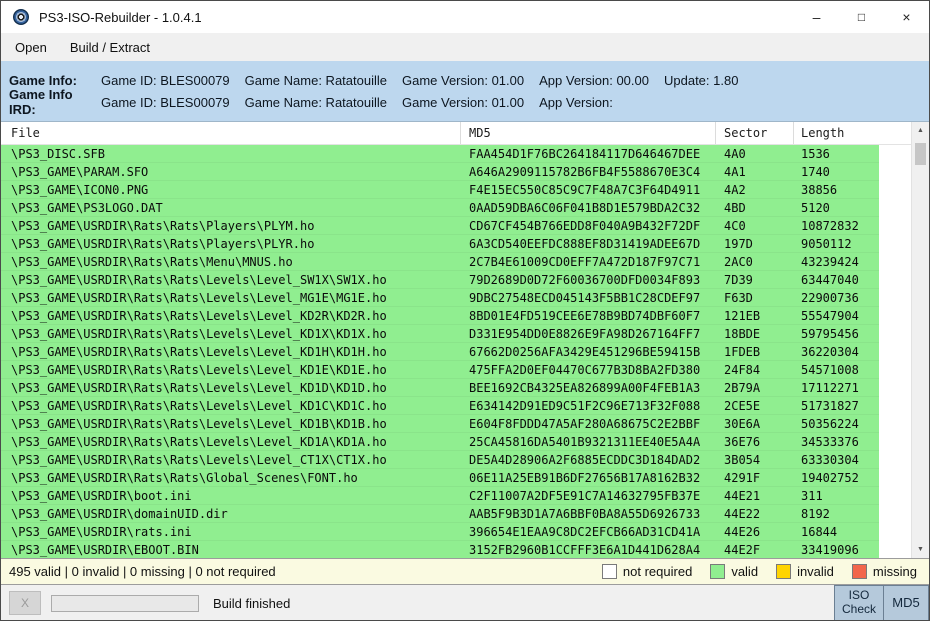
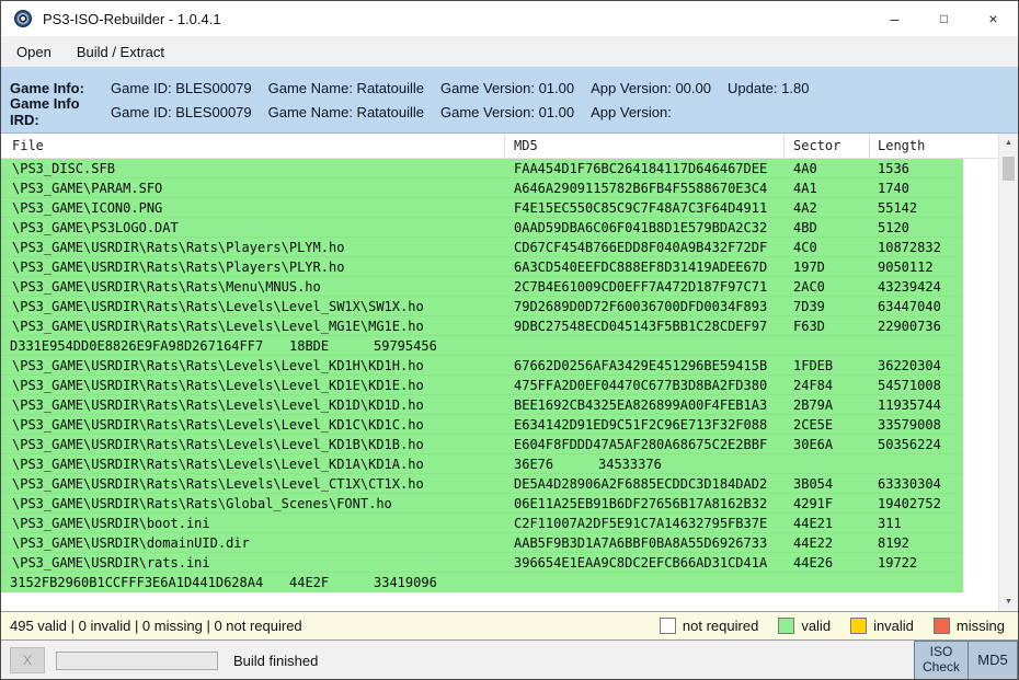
  PS3-ISO-Rebuilder - 1.0.4.1
  –
  □
  ×
  Open
  Build / Extract
  Game Info:
  Game ID: BLES00079
  Game Name: Ratatouille
  Game Version: 01.00
  App Version: 00.00
  Update: 1.80
  Game Info IRD:
  Game ID: BLES00079
  Game Name: Ratatouille
  Game Version: 01.00
  App Version:
  File
  MD5
  Sector
  Length
  \PS3_DISC.SFB
  FAA454D1F76BC264184117D646467DEE
  4A0
  1536
  \PS3_GAME\PARAM.SFO
  A646A2909115782B6FB4F5588670E3C4
  4A1
  1740
  \PS3_GAME\ICON0.PNG
  F4E15EC550C85C9C7F48A7C3F64D4911
  4A2
- 38856
+ 55142
  \PS3_GAME\PS3LOGO.DAT
  0AAD59DBA6C06F041B8D1E579BDA2C32
  4BD
  5120
  \PS3_GAME\USRDIR\Rats\Rats\Players\PLYM.ho
  CD67CF454B766EDD8F040A9B432F72DF
  4C0
  10872832
  \PS3_GAME\USRDIR\Rats\Rats\Players\PLYR.ho
  6A3CD540EEFDC888EF8D31419ADEE67D
  197D
  9050112
  \PS3_GAME\USRDIR\Rats\Rats\Menu\MNUS.ho
  2C7B4E61009CD0EFF7A472D187F97C71
  2AC0
  43239424
  \PS3_GAME\USRDIR\Rats\Rats\Levels\Level_SW1X\SW1X.ho
  79D2689D0D72F60036700DFD0034F893
  7D39
  63447040
  \PS3_GAME\USRDIR\Rats\Rats\Levels\Level_MG1E\MG1E.ho
  9DBC27548ECD045143F5BB1C28CDEF97
  F63D
  22900736
- \PS3_GAME\USRDIR\Rats\Rats\Levels\Level_KD2R\KD2R.ho
- 8BD01E4FD519CEE6E78B9BD74DBF60F7
- 121EB
- 55547904
- \PS3_GAME\USRDIR\Rats\Rats\Levels\Level_KD1X\KD1X.ho
  D331E954DD0E8826E9FA98D267164FF7
  18BDE
  59795456
  \PS3_GAME\USRDIR\Rats\Rats\Levels\Level_KD1H\KD1H.ho
  67662D0256AFA3429E451296BE59415B
  1FDEB
  36220304
  \PS3_GAME\USRDIR\Rats\Rats\Levels\Level_KD1E\KD1E.ho
  475FFA2D0EF04470C677B3D8BA2FD380
  24F84
  54571008
  \PS3_GAME\USRDIR\Rats\Rats\Levels\Level_KD1D\KD1D.ho
  BEE1692CB4325EA826899A00F4FEB1A3
  2B79A
- 17112271
+ 11935744
  \PS3_GAME\USRDIR\Rats\Rats\Levels\Level_KD1C\KD1C.ho
  E634142D91ED9C51F2C96E713F32F088
  2CE5E
- 51731827
+ 33579008
  \PS3_GAME\USRDIR\Rats\Rats\Levels\Level_KD1B\KD1B.ho
  E604F8FDDD47A5AF280A68675C2E2BBF
  30E6A
  50356224
  \PS3_GAME\USRDIR\Rats\Rats\Levels\Level_KD1A\KD1A.ho
- 25CA45816DA5401B9321311EE40E5A4A
  36E76
  34533376
  \PS3_GAME\USRDIR\Rats\Rats\Levels\Level_CT1X\CT1X.ho
  DE5A4D28906A2F6885ECDDC3D184DAD2
  3B054
  63330304
  \PS3_GAME\USRDIR\Rats\Rats\Global_Scenes\FONT.ho
  06E11A25EB91B6DF27656B17A8162B32
  4291F
  19402752
  \PS3_GAME\USRDIR\boot.ini
  C2F11007A2DF5E91C7A14632795FB37E
  44E21
  311
  \PS3_GAME\USRDIR\domainUID.dir
  AAB5F9B3D1A7A6BBF0BA8A55D6926733
  44E22
  8192
  \PS3_GAME\USRDIR\rats.ini
  396654E1EAA9C8DC2EFCB66AD31CD41A
  44E26
- 16844
+ 19722
- \PS3_GAME\USRDIR\EBOOT.BIN
  3152FB2960B1CCFFF3E6A1D441D628A4
  44E2F
  33419096
  495 valid | 0 invalid | 0 missing | 0 not required
  not required
  valid
  invalid
  missing
  X
  Build finished
  ISO
  Check
  MD5
